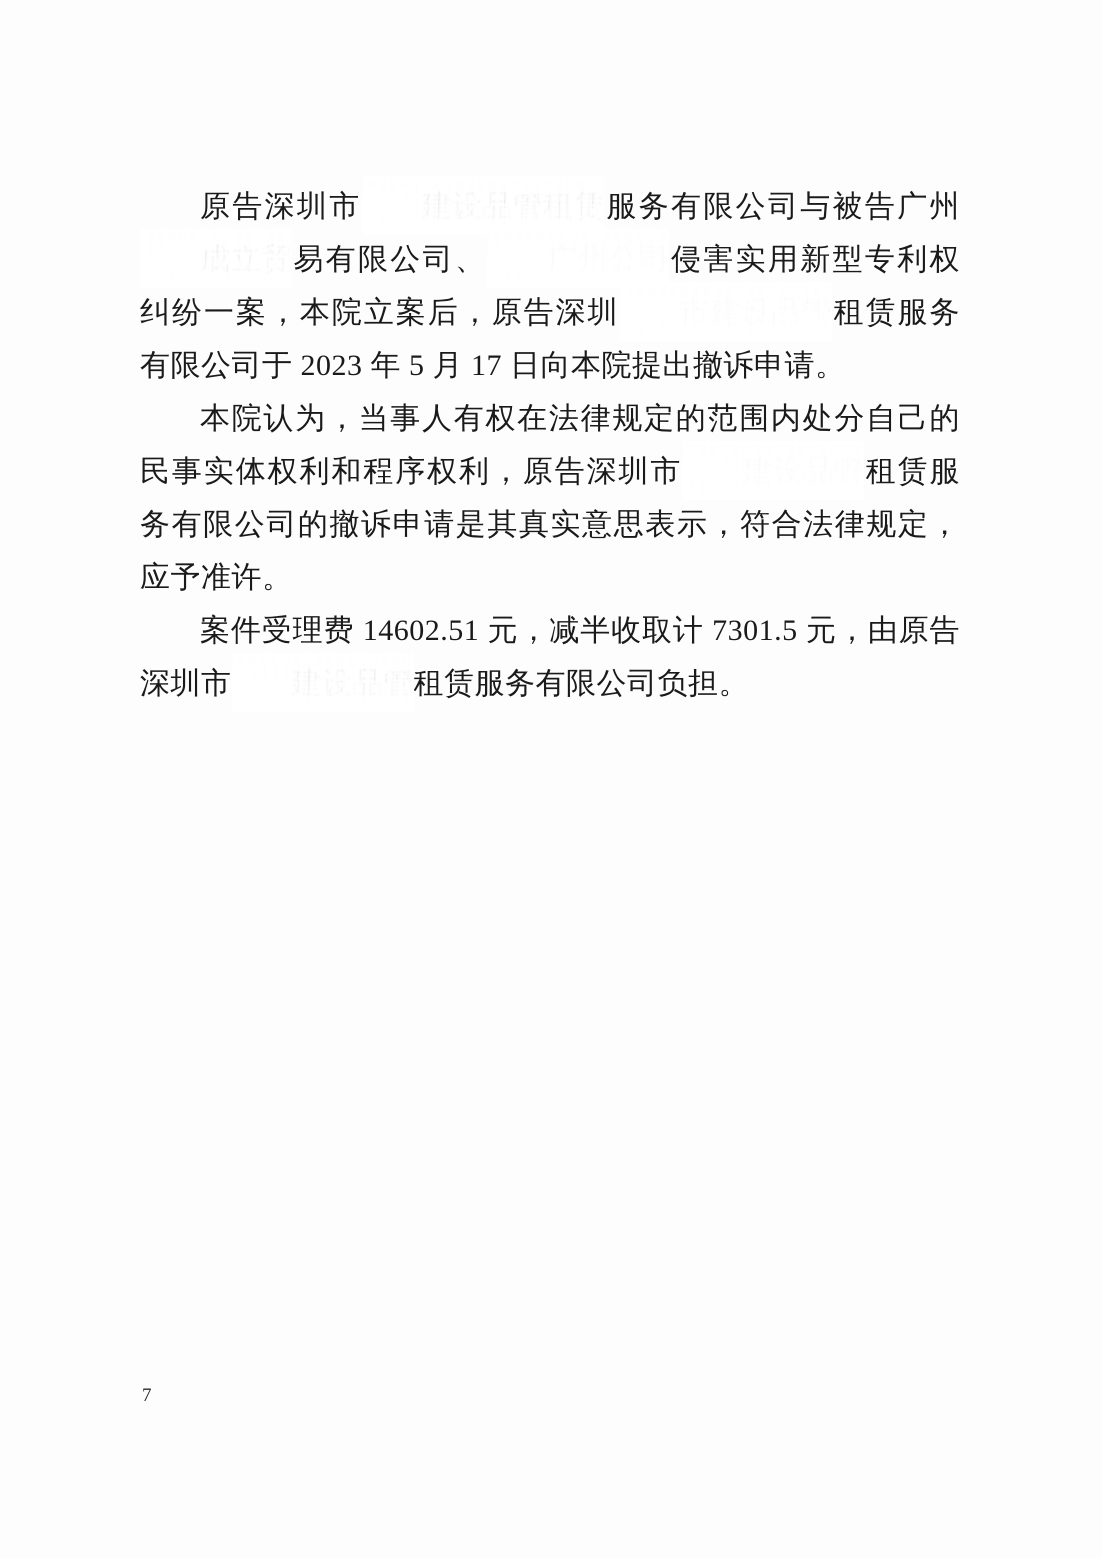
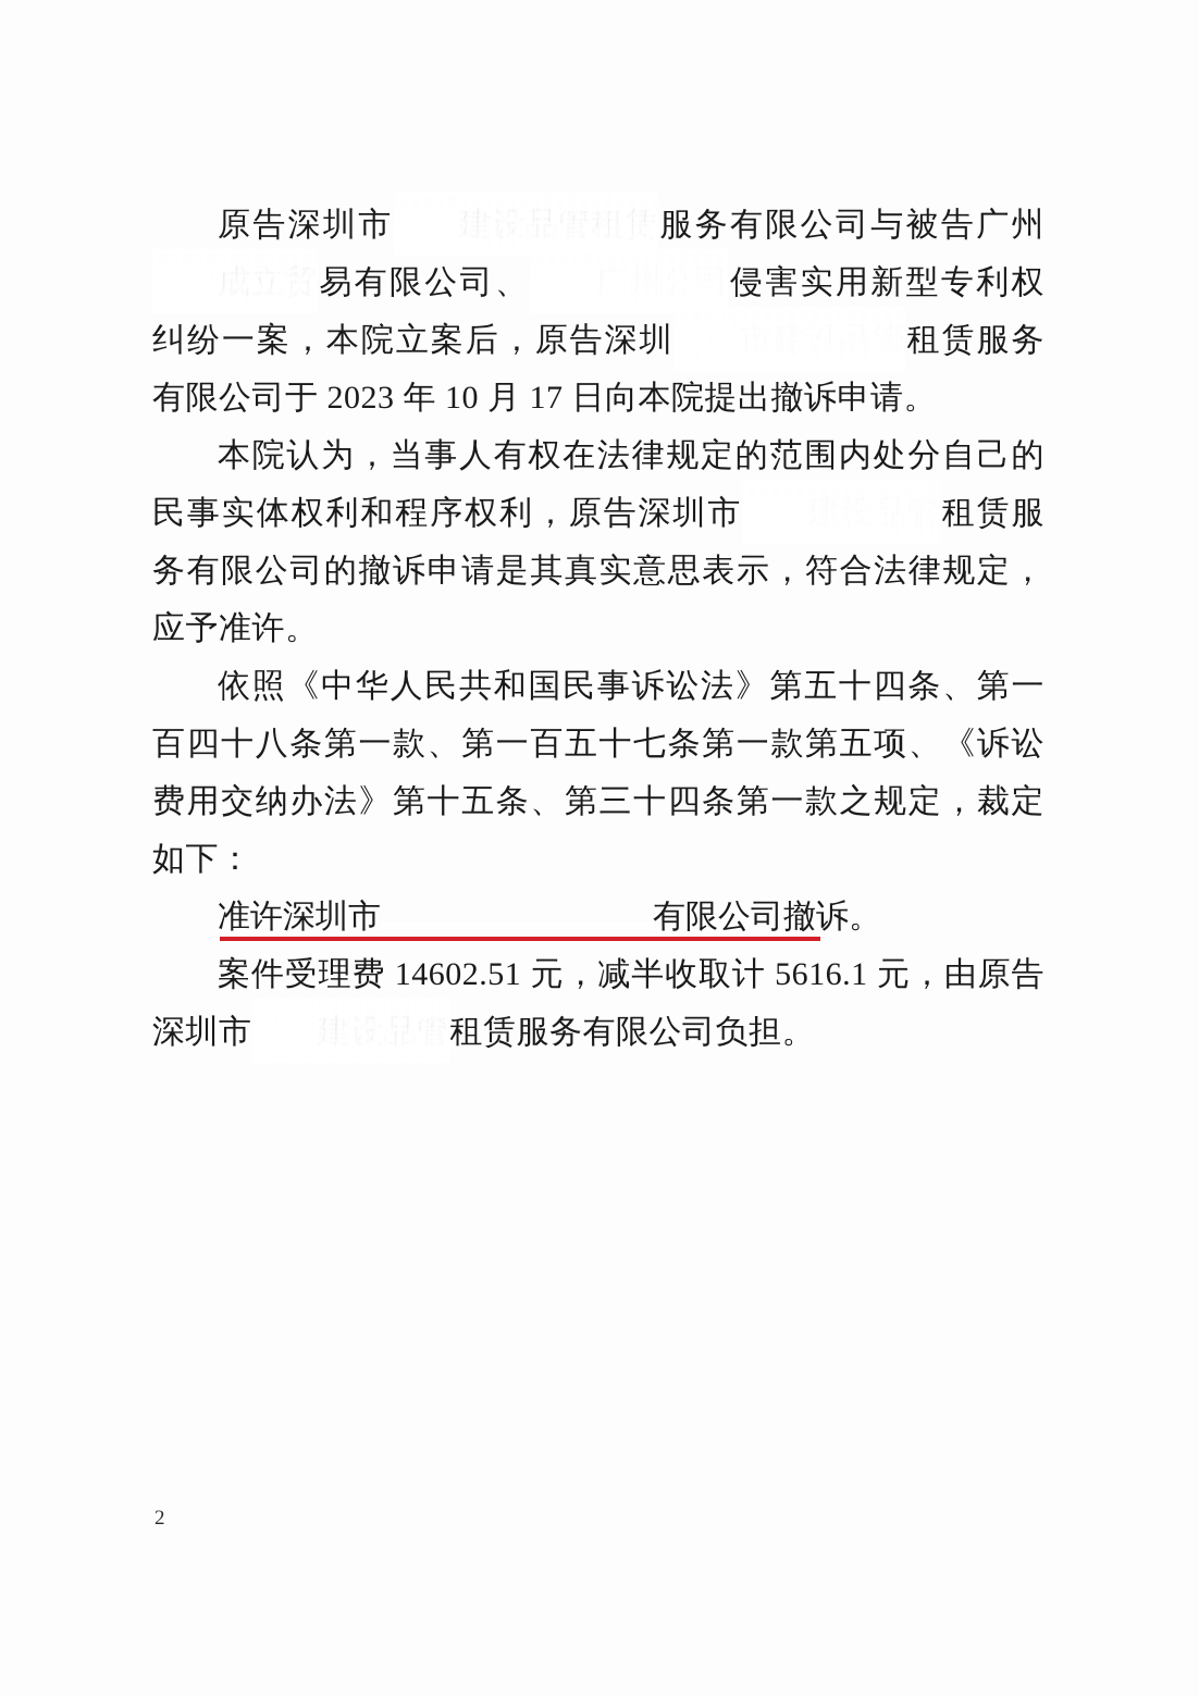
- 原告深圳市 服务有限公司与被告广州易有限公司、 侵害实用新型专利权纠纷一案，本院立案后，原告深圳 租赁服务有限公司于 2023 年 5 月 17 日向本院提出撤诉申请。
+ 原告深圳市 服务有限公司与被告广州易有限公司、 侵害实用新型专利权纠纷一案，本院立案后，原告深圳 租赁服务有限公司于 2023 年 10 月 17 日向本院提出撤诉申请。
  本院认为，当事人有权在法律规定的范围内处分自己的民事实体权利和程序权利，原告深圳市 租赁服务有限公司的撤诉申请是其真实意思表示，符合法律规定，应予准许。
+ 依照《中华人民共和国民事诉讼法》第五十四条、第一百四十八条第一款、第一百五十七条第一款第五项、《诉讼费用交纳办法》第十五条、第三十四条第一款之规定，裁定如下：
+ 准许深圳市 有限公司撤诉。
- 案件受理费 14602.51 元，减半收取计 7301.5 元，由原告深圳市 租赁服务有限公司负担。
+ 案件受理费 14602.51 元，减半收取计 5616.1 元，由原告深圳市 租赁服务有限公司负担。
- 7
+ 2
